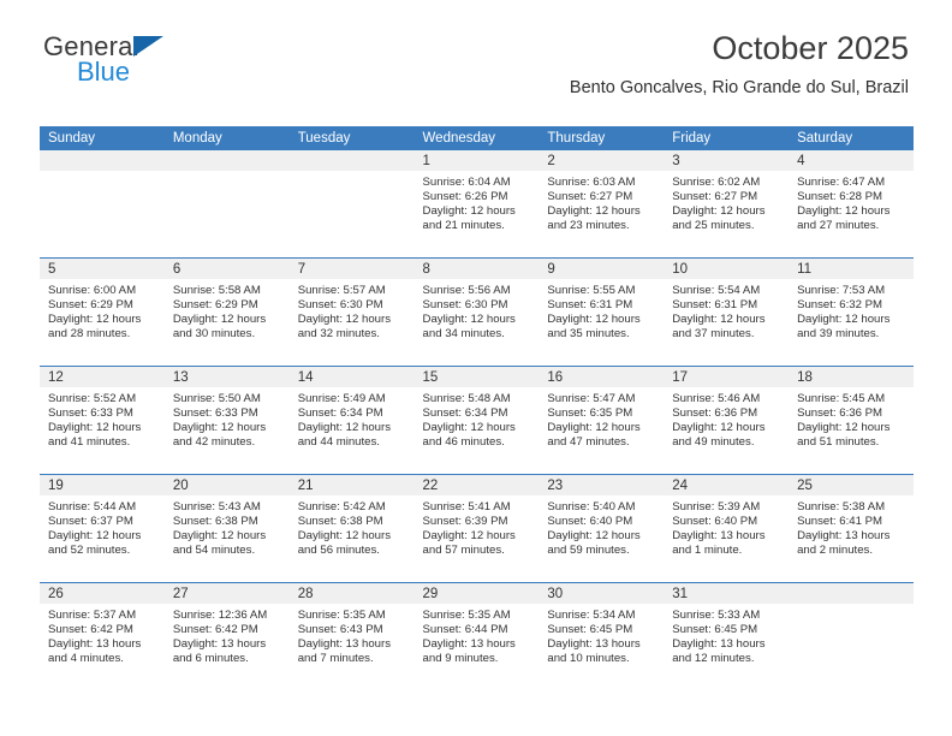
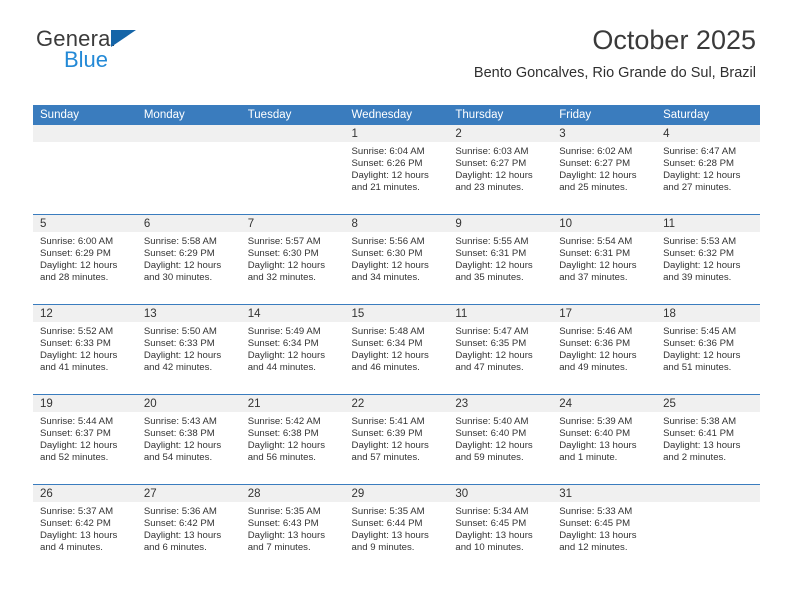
  General
  Blue
  October 2025
  Bento Goncalves, Rio Grande do Sul, Brazil
  Sunday	Monday	Tuesday	Wednesday	Thursday	Friday	Saturday
  			1Sunrise: 6:04 AMSunset: 6:26 PMDaylight: 12 hoursand 21 minutes.	2Sunrise: 6:03 AMSunset: 6:27 PMDaylight: 12 hoursand 23 minutes.	3Sunrise: 6:02 AMSunset: 6:27 PMDaylight: 12 hoursand 25 minutes.	4Sunrise: 6:47 AMSunset: 6:28 PMDaylight: 12 hoursand 27 minutes.
- 5Sunrise: 6:00 AMSunset: 6:29 PMDaylight: 12 hoursand 28 minutes.	6Sunrise: 5:58 AMSunset: 6:29 PMDaylight: 12 hoursand 30 minutes.	7Sunrise: 5:57 AMSunset: 6:30 PMDaylight: 12 hoursand 32 minutes.	8Sunrise: 5:56 AMSunset: 6:30 PMDaylight: 12 hoursand 34 minutes.	9Sunrise: 5:55 AMSunset: 6:31 PMDaylight: 12 hoursand 35 minutes.	10Sunrise: 5:54 AMSunset: 6:31 PMDaylight: 12 hoursand 37 minutes.	11Sunrise: 7:53 AMSunset: 6:32 PMDaylight: 12 hoursand 39 minutes.
+ 5Sunrise: 6:00 AMSunset: 6:29 PMDaylight: 12 hoursand 28 minutes.	6Sunrise: 5:58 AMSunset: 6:29 PMDaylight: 12 hoursand 30 minutes.	7Sunrise: 5:57 AMSunset: 6:30 PMDaylight: 12 hoursand 32 minutes.	8Sunrise: 5:56 AMSunset: 6:30 PMDaylight: 12 hoursand 34 minutes.	9Sunrise: 5:55 AMSunset: 6:31 PMDaylight: 12 hoursand 35 minutes.	10Sunrise: 5:54 AMSunset: 6:31 PMDaylight: 12 hoursand 37 minutes.	11Sunrise: 5:53 AMSunset: 6:32 PMDaylight: 12 hoursand 39 minutes.
- 12Sunrise: 5:52 AMSunset: 6:33 PMDaylight: 12 hoursand 41 minutes.	13Sunrise: 5:50 AMSunset: 6:33 PMDaylight: 12 hoursand 42 minutes.	14Sunrise: 5:49 AMSunset: 6:34 PMDaylight: 12 hoursand 44 minutes.	15Sunrise: 5:48 AMSunset: 6:34 PMDaylight: 12 hoursand 46 minutes.	16Sunrise: 5:47 AMSunset: 6:35 PMDaylight: 12 hoursand 47 minutes.	17Sunrise: 5:46 AMSunset: 6:36 PMDaylight: 12 hoursand 49 minutes.	18Sunrise: 5:45 AMSunset: 6:36 PMDaylight: 12 hoursand 51 minutes.
+ 12Sunrise: 5:52 AMSunset: 6:33 PMDaylight: 12 hoursand 41 minutes.	13Sunrise: 5:50 AMSunset: 6:33 PMDaylight: 12 hoursand 42 minutes.	14Sunrise: 5:49 AMSunset: 6:34 PMDaylight: 12 hoursand 44 minutes.	15Sunrise: 5:48 AMSunset: 6:34 PMDaylight: 12 hoursand 46 minutes.	11Sunrise: 5:47 AMSunset: 6:35 PMDaylight: 12 hoursand 47 minutes.	17Sunrise: 5:46 AMSunset: 6:36 PMDaylight: 12 hoursand 49 minutes.	18Sunrise: 5:45 AMSunset: 6:36 PMDaylight: 12 hoursand 51 minutes.
  19Sunrise: 5:44 AMSunset: 6:37 PMDaylight: 12 hoursand 52 minutes.	20Sunrise: 5:43 AMSunset: 6:38 PMDaylight: 12 hoursand 54 minutes.	21Sunrise: 5:42 AMSunset: 6:38 PMDaylight: 12 hoursand 56 minutes.	22Sunrise: 5:41 AMSunset: 6:39 PMDaylight: 12 hoursand 57 minutes.	23Sunrise: 5:40 AMSunset: 6:40 PMDaylight: 12 hoursand 59 minutes.	24Sunrise: 5:39 AMSunset: 6:40 PMDaylight: 13 hoursand 1 minute.	25Sunrise: 5:38 AMSunset: 6:41 PMDaylight: 13 hoursand 2 minutes.
- 26Sunrise: 5:37 AMSunset: 6:42 PMDaylight: 13 hoursand 4 minutes.	27Sunrise: 12:36 AMSunset: 6:42 PMDaylight: 13 hoursand 6 minutes.	28Sunrise: 5:35 AMSunset: 6:43 PMDaylight: 13 hoursand 7 minutes.	29Sunrise: 5:35 AMSunset: 6:44 PMDaylight: 13 hoursand 9 minutes.	30Sunrise: 5:34 AMSunset: 6:45 PMDaylight: 13 hoursand 10 minutes.	31Sunrise: 5:33 AMSunset: 6:45 PMDaylight: 13 hoursand 12 minutes.
+ 26Sunrise: 5:37 AMSunset: 6:42 PMDaylight: 13 hoursand 4 minutes.	27Sunrise: 5:36 AMSunset: 6:42 PMDaylight: 13 hoursand 6 minutes.	28Sunrise: 5:35 AMSunset: 6:43 PMDaylight: 13 hoursand 7 minutes.	29Sunrise: 5:35 AMSunset: 6:44 PMDaylight: 13 hoursand 9 minutes.	30Sunrise: 5:34 AMSunset: 6:45 PMDaylight: 13 hoursand 10 minutes.	31Sunrise: 5:33 AMSunset: 6:45 PMDaylight: 13 hoursand 12 minutes.
